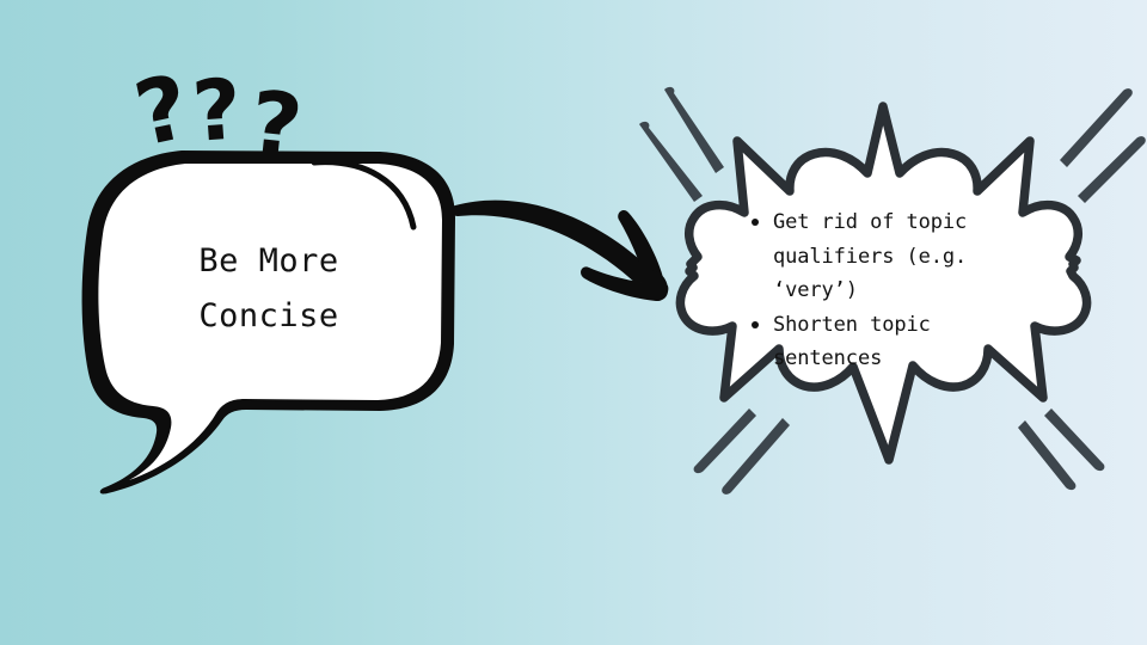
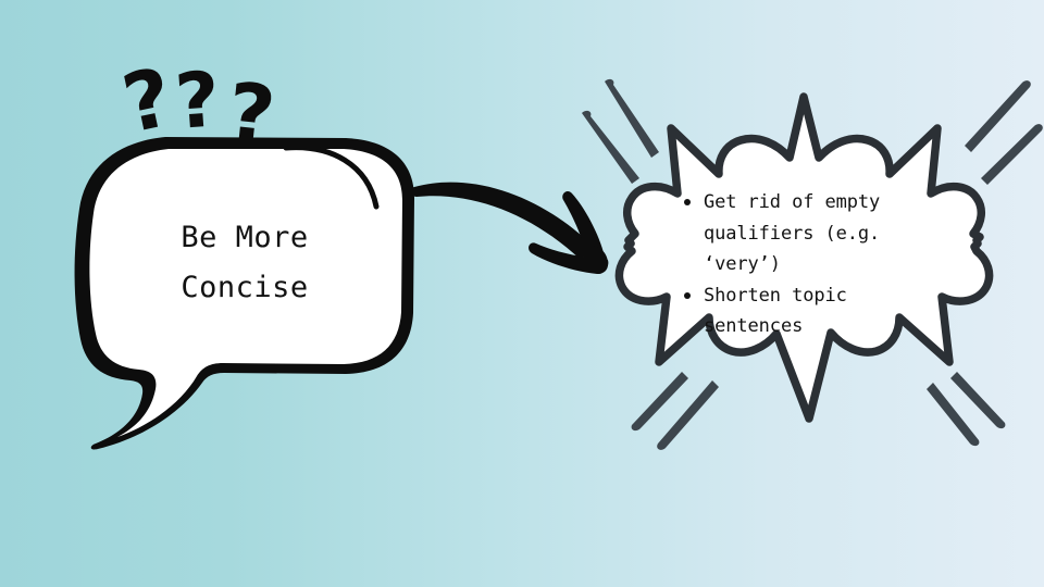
  Be More
  Concise
- Get rid of topic qualifiers (e.g. ‘very’)
+ Get rid of empty qualifiers (e.g. ‘very’)
  Shorten topic sentences
